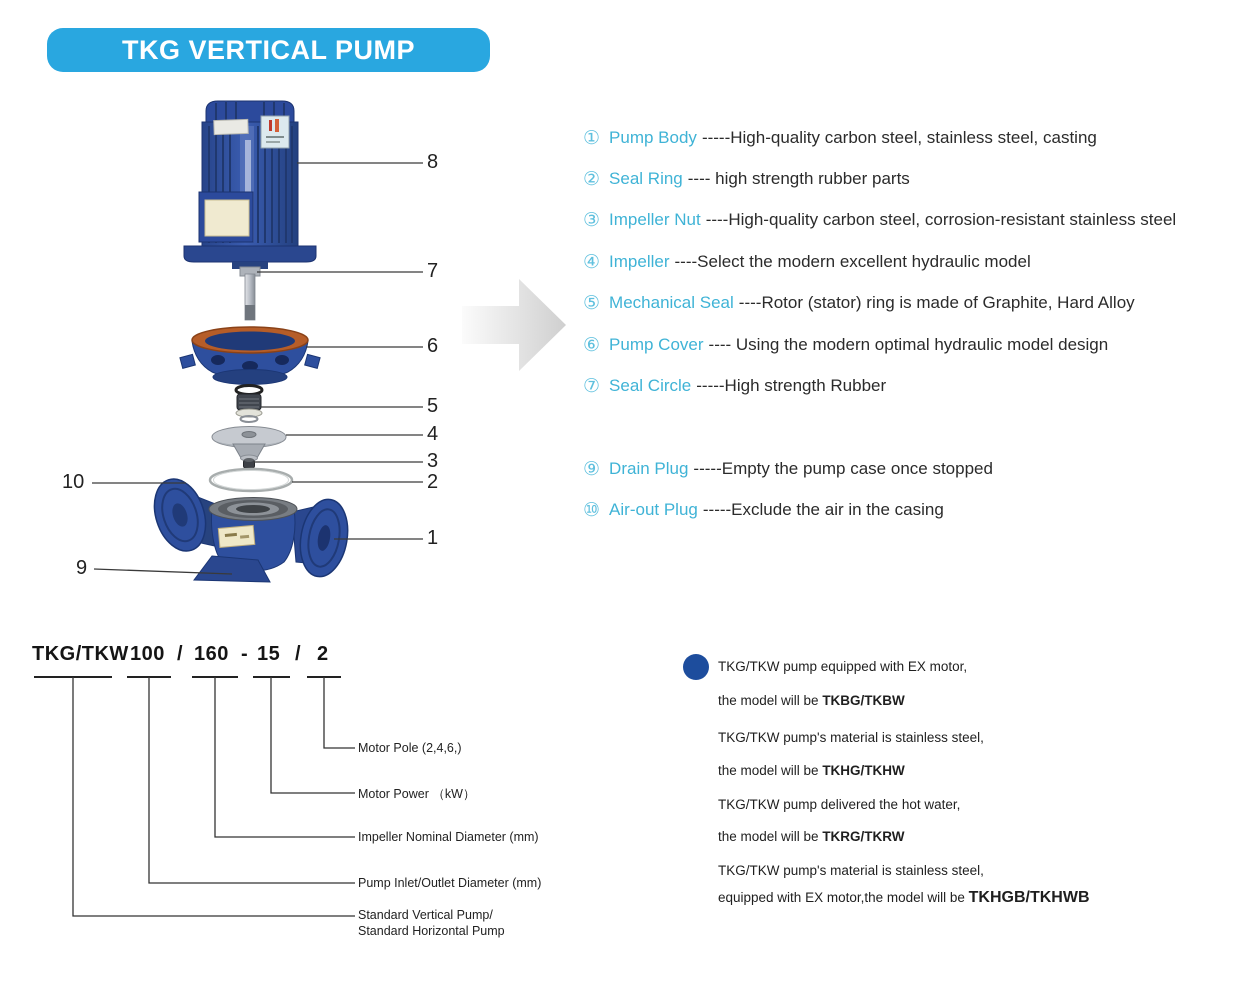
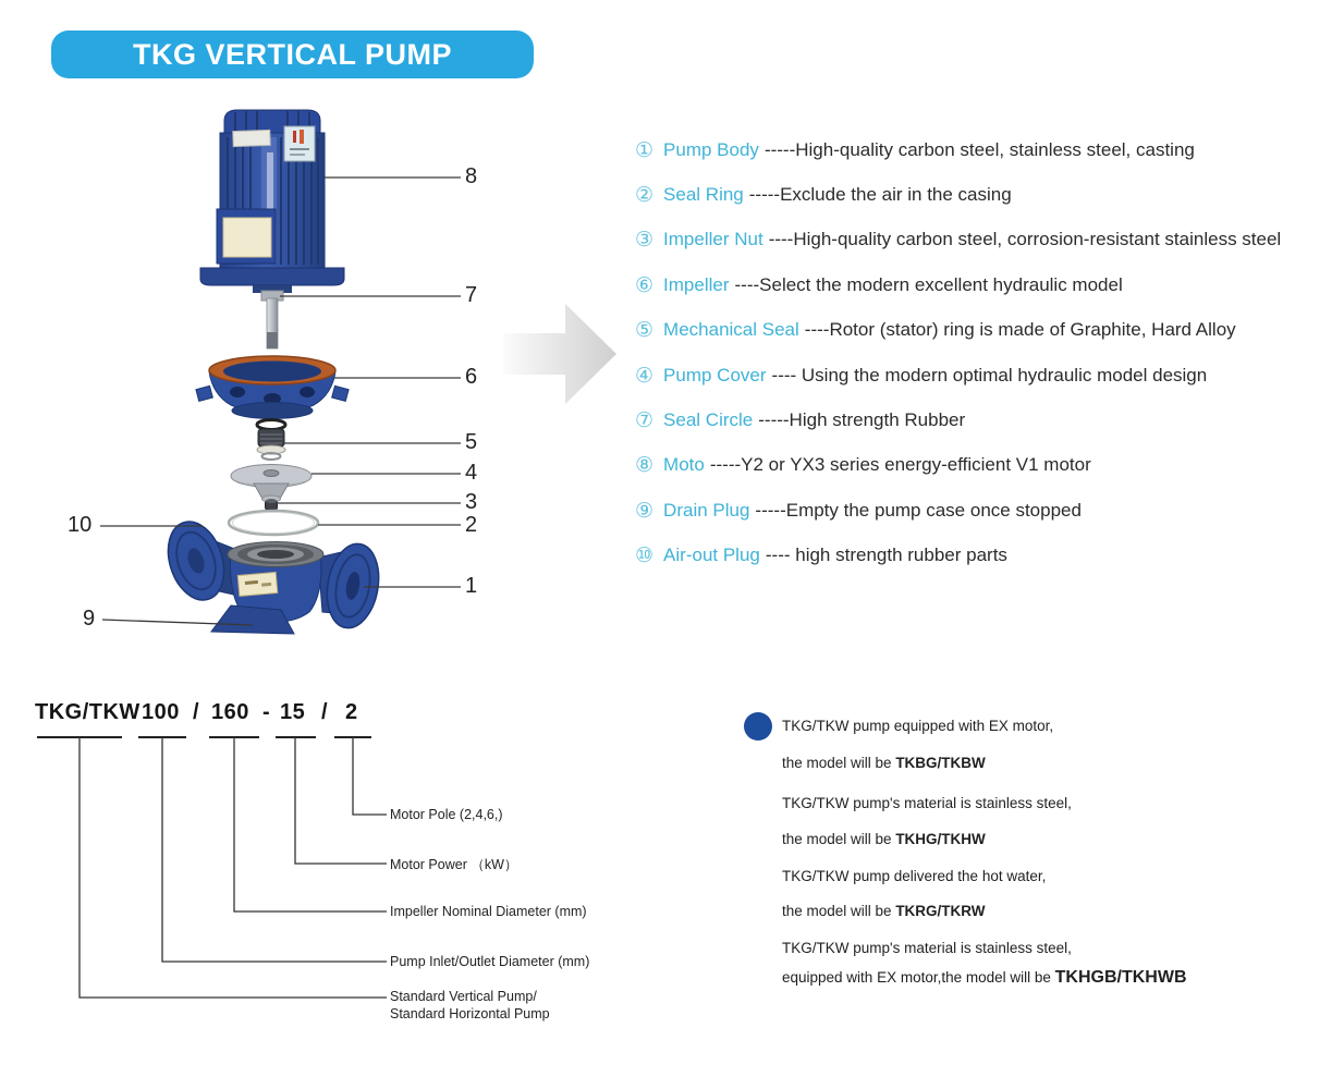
  TKG VERTICAL PUMP
  8
  7
  6
  5
  4
  3
  2
  1
  10
  9
  ①
  Pump Body
  -----High-quality carbon steel, stainless steel, casting
  ②
  Seal Ring
- ---- high strength rubber parts
+ -----Exclude the air in the casing
  ③
  Impeller Nut
  ----High-quality carbon steel, corrosion-resistant stainless steel
- ④
+ ⑥
  Impeller
  ----Select the modern excellent hydraulic model
  ⑤
  Mechanical Seal
  ----Rotor (stator) ring is made of Graphite, Hard Alloy
- ⑥
+ ④
  Pump Cover
  ---- Using the modern optimal hydraulic model design
  ⑦
  Seal Circle
  -----High strength Rubber
+ ⑧
+ Moto
+ -----Y2 or YX3 series energy-efficient V1 motor
  ⑨
  Drain Plug
  -----Empty the pump case once stopped
  ⑩
  Air-out Plug
- -----Exclude the air in the casing
+ ---- high strength rubber parts
  TKG/TKW
  100
  /
  160
  -
  15
  /
  2
  Motor Pole (2,4,6,)
  Motor Power （kW）
  Impeller Nominal Diameter (mm)
  Pump Inlet/Outlet Diameter (mm)
  Standard Vertical Pump/
  Standard Horizontal Pump
  TKG/TKW pump equipped with EX motor,
  the model will be TKBG/TKBW
  TKG/TKW pump's material is stainless steel,
  the model will be TKHG/TKHW
  TKG/TKW pump delivered the hot water,
  the model will be TKRG/TKRW
  TKG/TKW pump's material is stainless steel,
  equipped with EX motor,the model will be TKHGB/TKHWB
